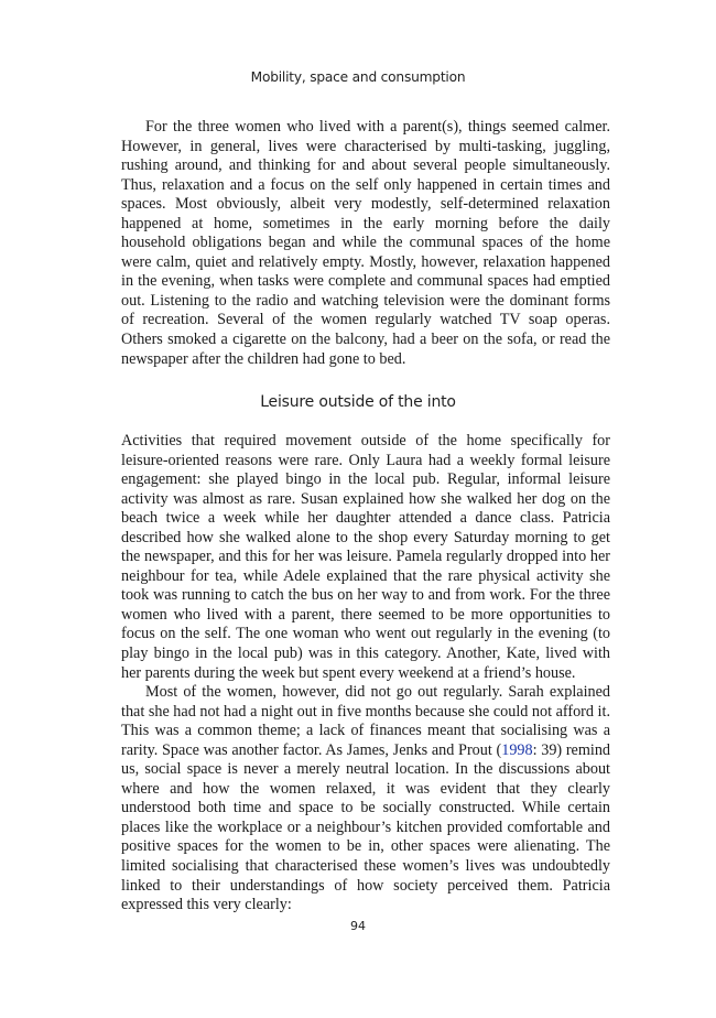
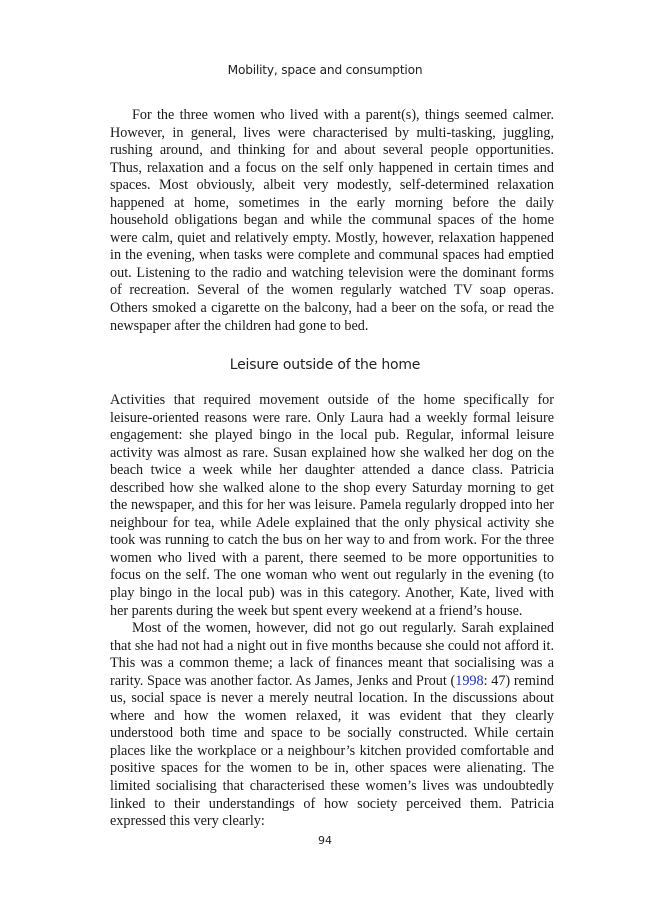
  Mobility, space and consumption
- For the three women who lived with a parent(s), things seemed calmer. However, in general, lives were characterised by multi-tasking, juggling, rushing around, and thinking for and about several people simultaneously. Thus, re­laxation and a focus on the self only happened in certain times and spaces. Most obviously, albeit very modestly, self-determined relaxation happened at home, sometimes in the early morning before the daily household obligations began and while the communal spaces of the home were calm, quiet and rela­tively empty. Mostly, however, relaxation happened in the evening, when tasks were complete and communal spaces had emptied out. Listening to the radio and watching television were the dominant forms of recreation. Several of the women regularly watched TV soap operas. Others smoked a cigarette on the balcony, had a beer on the sofa, or read the newspaper after the children had gone to bed.
+ For the three women who lived with a parent(s), things seemed calmer. However, in general, lives were characterised by multi-tasking, juggling, rushing around, and thinking for and about several people opportunities. Thus, re­laxation and a focus on the self only happened in certain times and spaces. Most obviously, albeit very modestly, self-determined relaxation happened at home, sometimes in the early morning before the daily household obligations began and while the communal spaces of the home were calm, quiet and rela­tively empty. Mostly, however, relaxation happened in the evening, when tasks were complete and communal spaces had emptied out. Listening to the radio and watching television were the dominant forms of recreation. Several of the women regularly watched TV soap operas. Others smoked a cigarette on the balcony, had a beer on the sofa, or read the newspaper after the children had gone to bed.
- Leisure outside of the into
+ Leisure outside of the home
- Activities that required movement outside of the home specifically for leisure-oriented reasons were rare. Only Laura had a weekly formal leisure engagement: she played bingo in the local pub. Regular, informal leisure activity was almost as rare. Susan explained how she walked her dog on the beach twice a week while her daughter attended a dance class. Patricia described how she walked alone to the shop every Saturday morning to get the newspaper, and this for her was leisure. Pamela regularly dropped into her neighbour for tea, while Adele explained that the rare physical activity she took was running to catch the bus on her way to and from work. For the three women who lived with a parent, there seemed to be more opportunities to focus on the self. The one woman who went out regularly in the evening (to play bingo in the local pub) was in this category. Another, Kate, lived with her parents during the week but spent every weekend at a friend’s house.
+ Activities that required movement outside of the home specifically for leisure-oriented reasons were rare. Only Laura had a weekly formal leisure engagement: she played bingo in the local pub. Regular, informal leisure activity was almost as rare. Susan explained how she walked her dog on the beach twice a week while her daughter attended a dance class. Patricia described how she walked alone to the shop every Saturday morning to get the newspaper, and this for her was leisure. Pamela regularly dropped into her neighbour for tea, while Adele explained that the only physical activity she took was running to catch the bus on her way to and from work. For the three women who lived with a parent, there seemed to be more opportunities to focus on the self. The one woman who went out regularly in the evening (to play bingo in the local pub) was in this category. Another, Kate, lived with her parents during the week but spent every weekend at a friend’s house.
- Most of the women, however, did not go out regularly. Sarah explained that she had not had a night out in five months because she could not afford it. This was a common theme; a lack of finances meant that socialising was a rarity. Space was another factor. As James, Jenks and Prout (1998: 39) remind us, social space is never a merely neutral location. In the discussions about where and how the women relaxed, it was evident that they clearly understood both time and space to be socially constructed. While certain places like the workplace or a neighbour’s kitchen provided comfortable and positive spaces for the women to be in, other spaces were alienating. The limited socialising that characterised these women’s lives was undoubtedly linked to their under­standings of how society perceived them. Patricia expressed this very clearly:
+ Most of the women, however, did not go out regularly. Sarah explained that she had not had a night out in five months because she could not afford it. This was a common theme; a lack of finances meant that socialising was a rarity. Space was another factor. As James, Jenks and Prout (1998: 47) remind us, social space is never a merely neutral location. In the discussions about where and how the women relaxed, it was evident that they clearly understood both time and space to be socially constructed. While certain places like the workplace or a neighbour’s kitchen provided comfortable and positive spaces for the women to be in, other spaces were alienating. The limited socialising that characterised these women’s lives was undoubtedly linked to their under­standings of how society perceived them. Patricia expressed this very clearly:
  94
